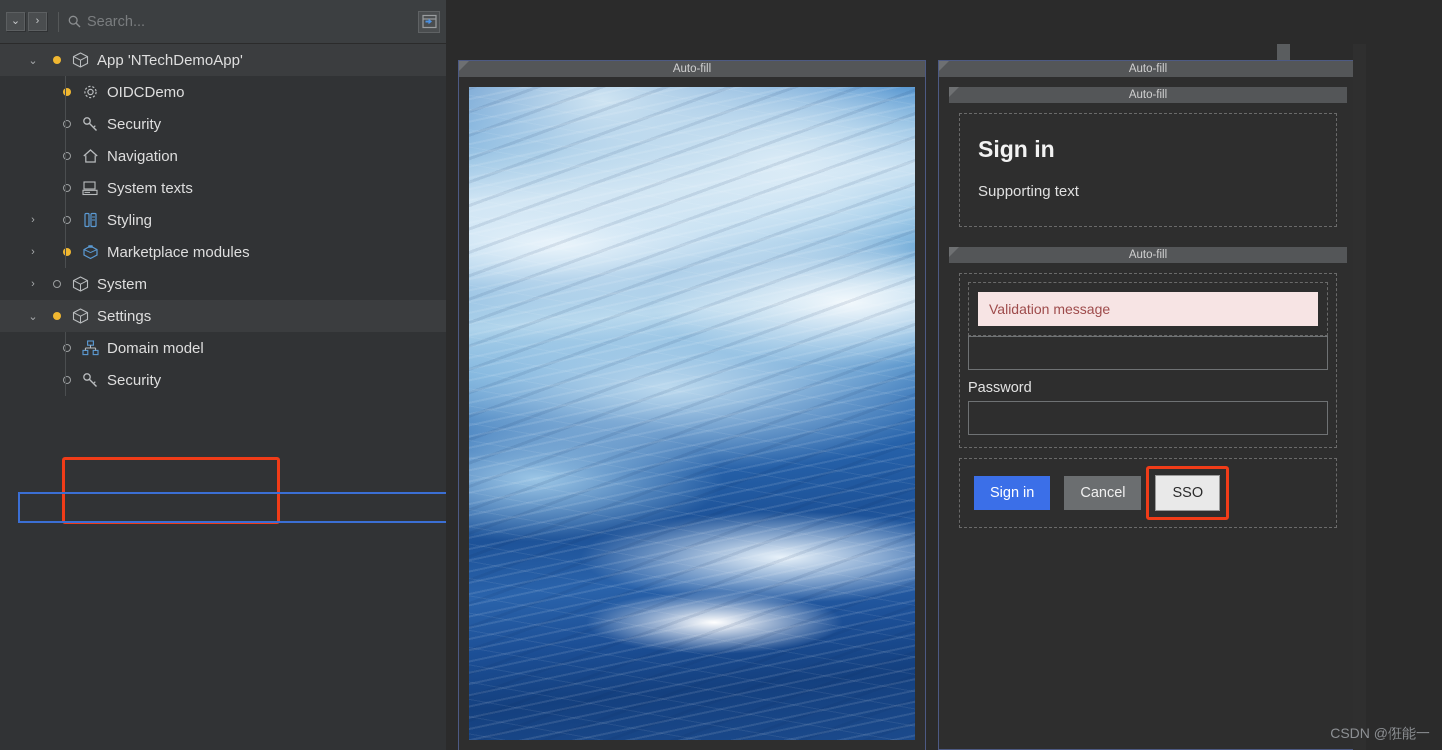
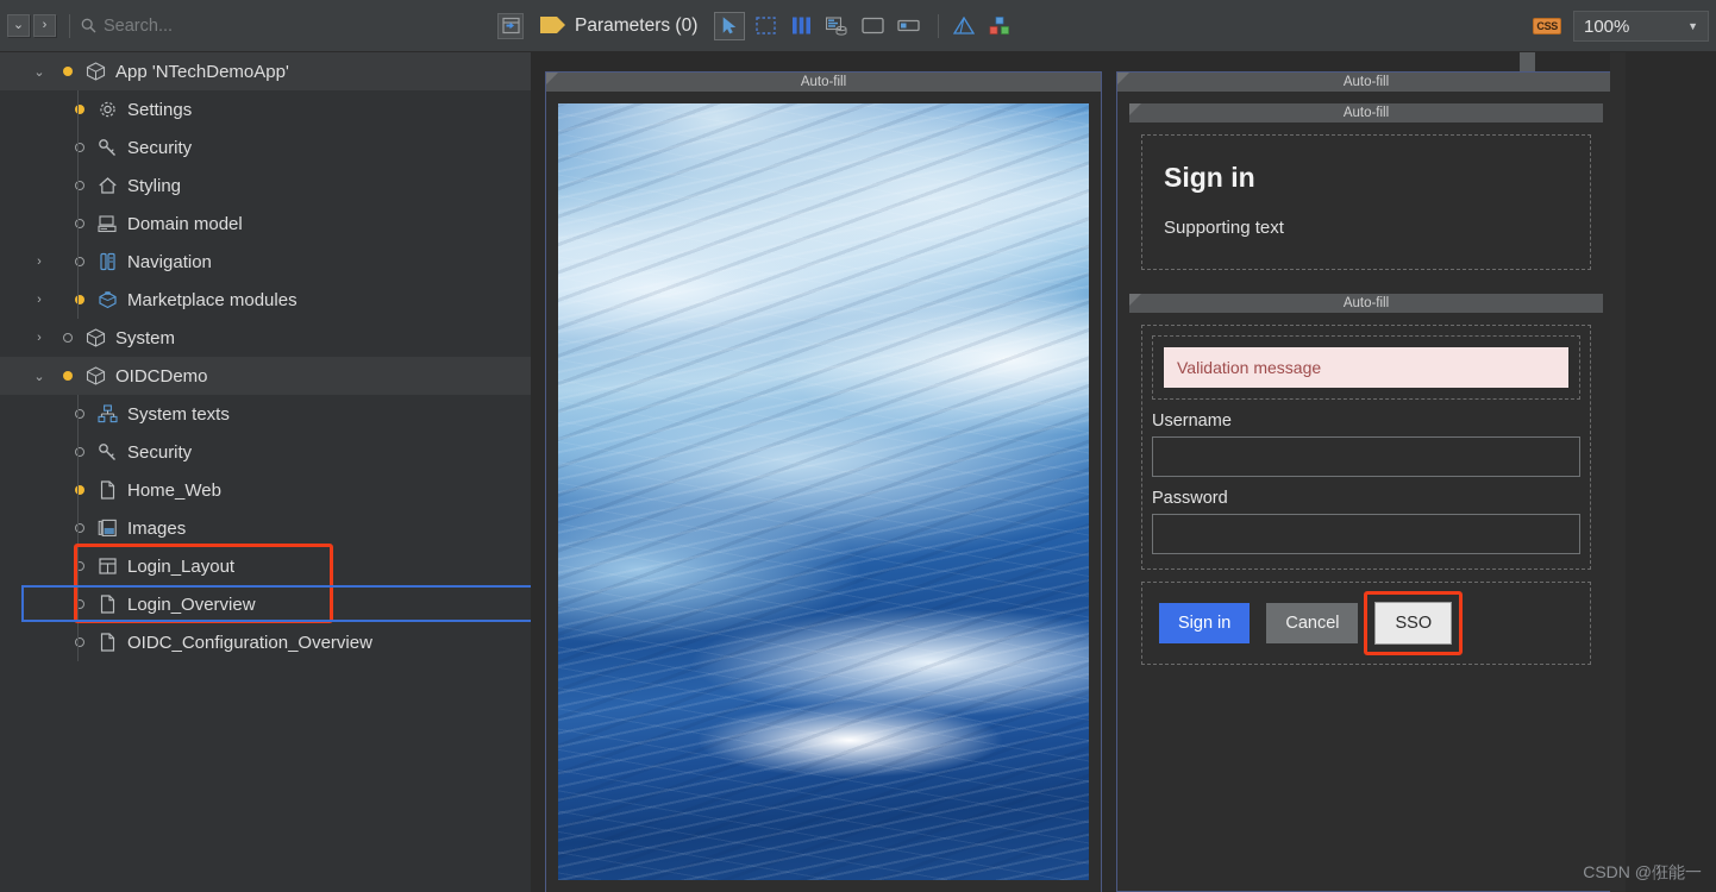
  ⌄
  ›
  Search...
  ⌄
  App 'NTechDemoApp'
- OIDCDemo
+ Settings
  Security
- Navigation
+ Styling
- System texts
+ Domain model
  ›
- Styling
+ Navigation
  ›
  Marketplace modules
  ›
  System
  ⌄
- Settings
+ OIDCDemo
- Domain model
+ System texts
  Security
+ Home_Web
+ Images
+ Login_Layout
+ Login_Overview
+ OIDC_Configuration_Overview
+ Parameters (0)
+ CSS
+ 100%
+ ▼
  Auto-fill
  Auto-fill
  Auto-fill
  Sign in
  Supporting text
  Auto-fill
  Validation message
+ Username
  Password
  Sign in
  Cancel
  SSO
  CSDN @俇能一
